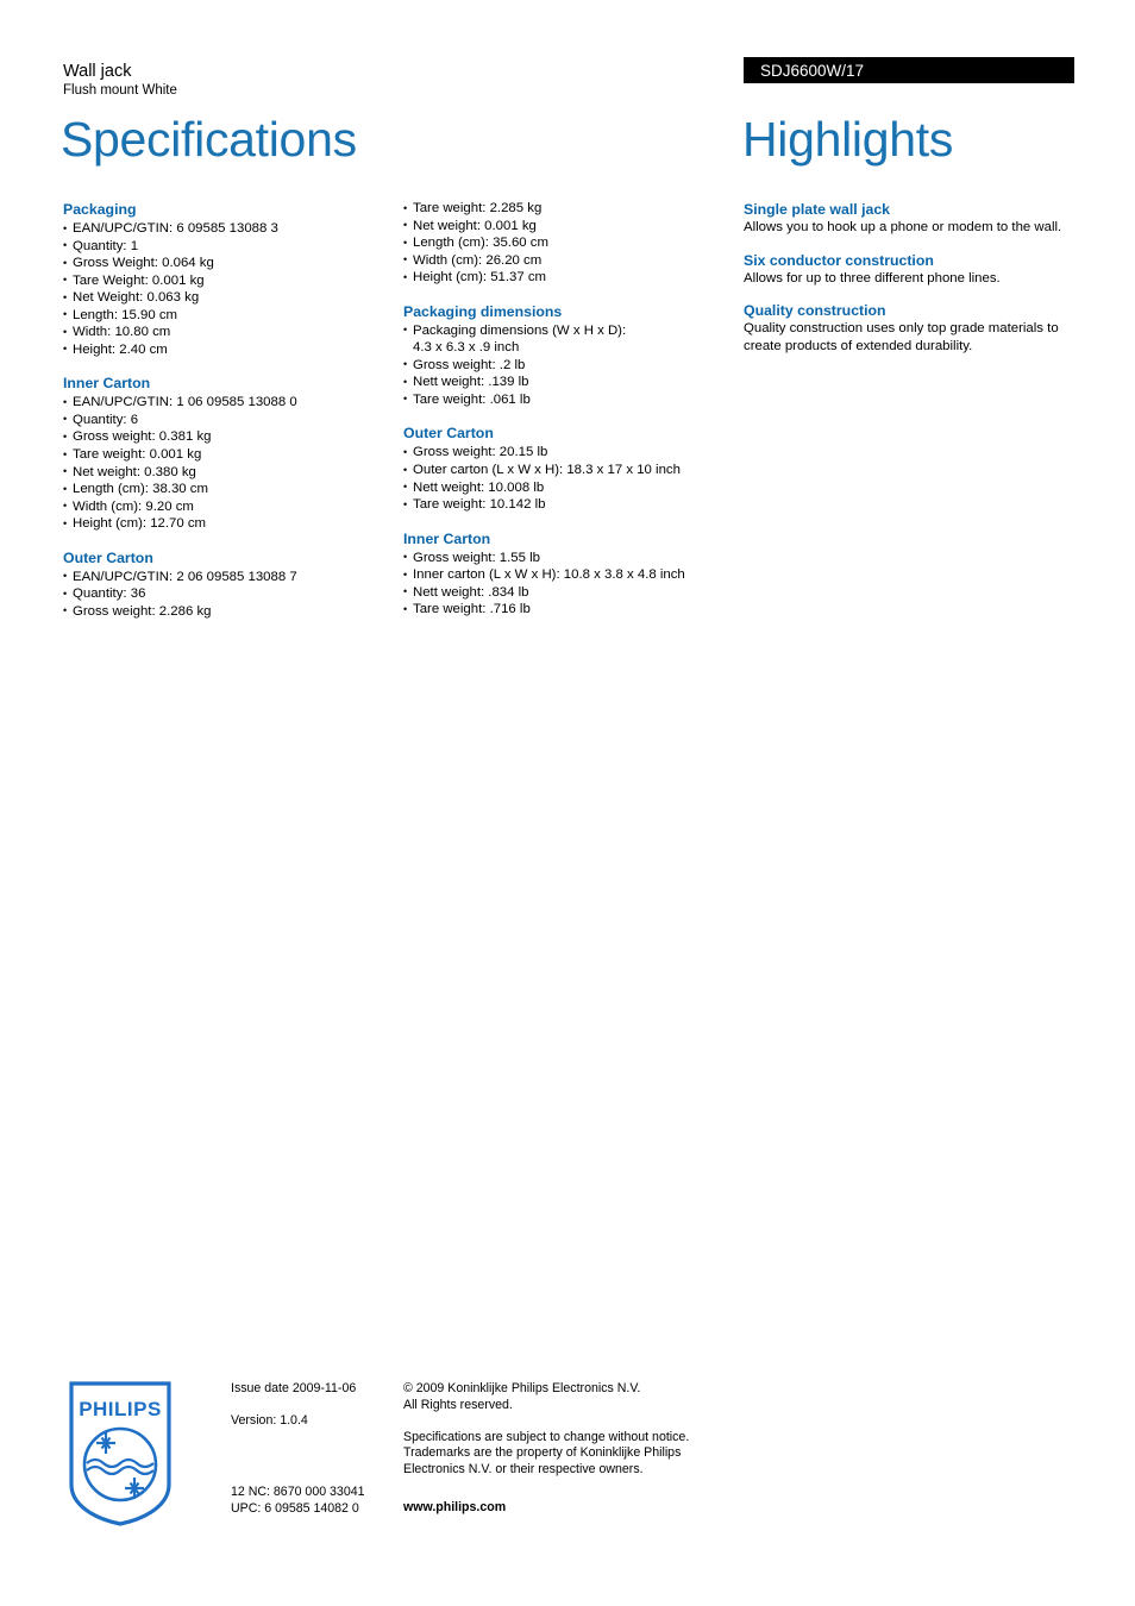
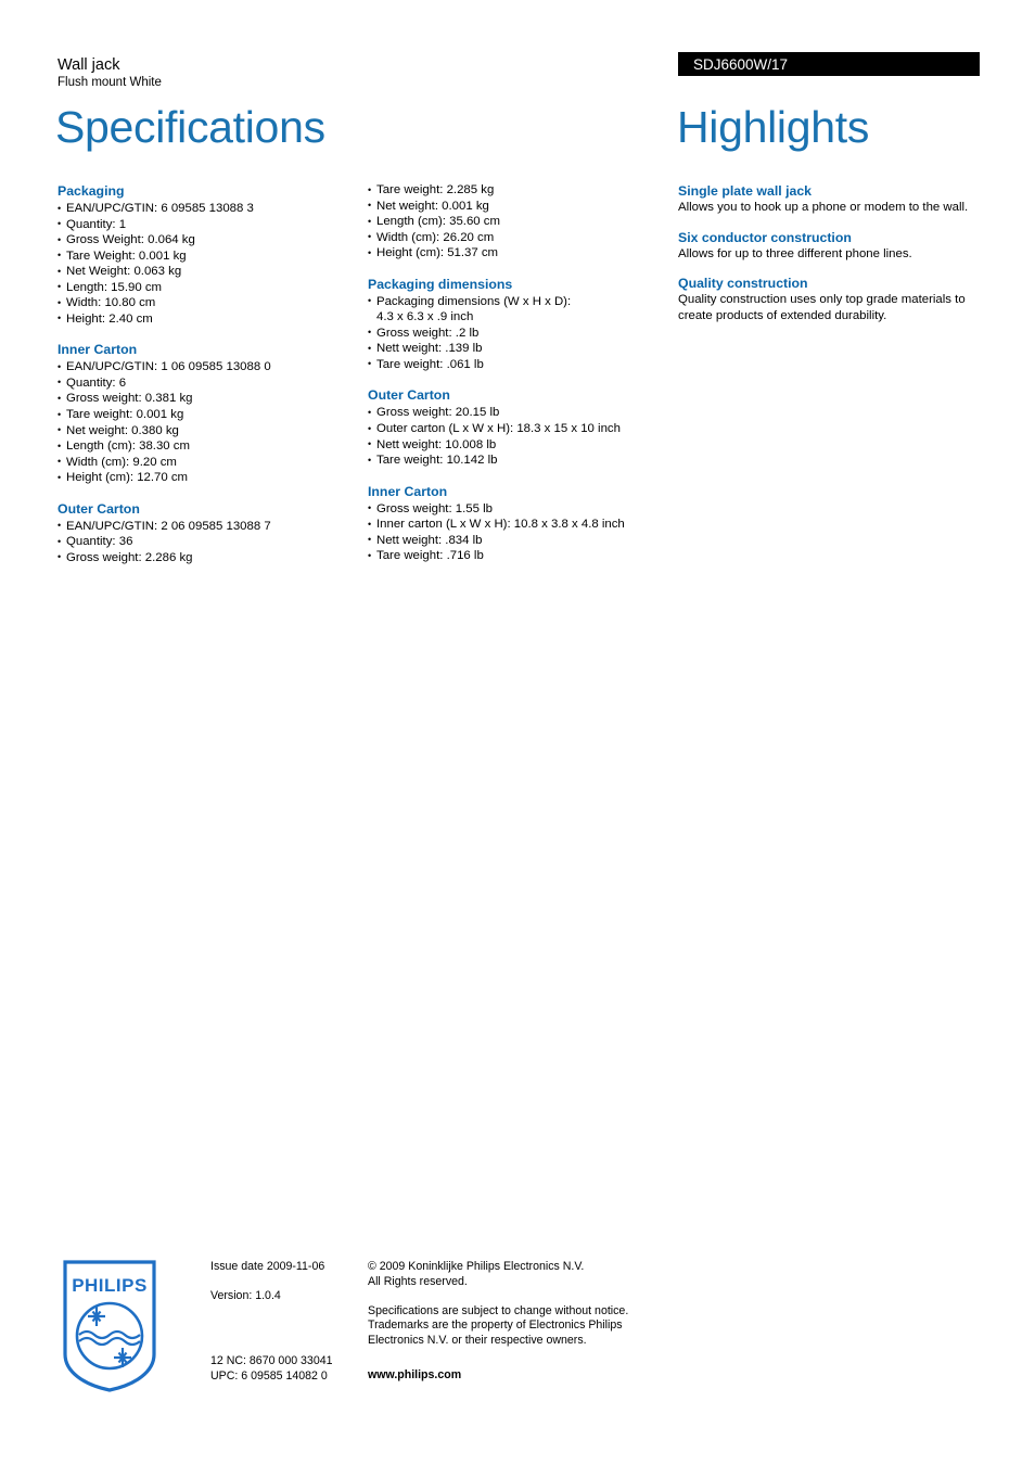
  Wall jack
  Flush mount White
  Specifications
  SDJ6600W/17
  Highlights
  Packaging
  EAN/UPC/GTIN: 6 09585 13088 3
  Quantity: 1
  Gross Weight: 0.064 kg
  Tare Weight: 0.001 kg
  Net Weight: 0.063 kg
  Length: 15.90 cm
  Width: 10.80 cm
  Height: 2.40 cm
  Inner Carton
  EAN/UPC/GTIN: 1 06 09585 13088 0
  Quantity: 6
  Gross weight: 0.381 kg
  Tare weight: 0.001 kg
  Net weight: 0.380 kg
  Length (cm): 38.30 cm
  Width (cm): 9.20 cm
  Height (cm): 12.70 cm
  Outer Carton
  EAN/UPC/GTIN: 2 06 09585 13088 7
  Quantity: 36
  Gross weight: 2.286 kg
  Tare weight: 2.285 kg
  Net weight: 0.001 kg
  Length (cm): 35.60 cm
  Width (cm): 26.20 cm
  Height (cm): 51.37 cm
  Packaging dimensions
  Packaging dimensions (W x H x D):
  4.3 x 6.3 x .9 inch
  Gross weight: .2 lb
  Nett weight: .139 lb
  Tare weight: .061 lb
  Outer Carton
  Gross weight: 20.15 lb
- Outer carton (L x W x H): 18.3 x 17 x 10 inch
+ Outer carton (L x W x H): 18.3 x 15 x 10 inch
  Nett weight: 10.008 lb
  Tare weight: 10.142 lb
  Inner Carton
  Gross weight: 1.55 lb
  Inner carton (L x W x H): 10.8 x 3.8 x 4.8 inch
  Nett weight: .834 lb
  Tare weight: .716 lb
  Single plate wall jack
  Allows you to hook up a phone or modem to the wall.
  Six conductor construction
  Allows for up to three different phone lines.
  Quality construction
  Quality construction uses only top grade materials to create products of extended durability.
  PHILIPS
  Issue date 2009-11-06
  Version: 1.0.4
  12 NC: 8670 000 33041
  UPC: 6 09585 14082 0
  © 2009 Koninklijke Philips Electronics N.V.
  All Rights reserved.
  Specifications are subject to change without notice.
- Trademarks are the property of Koninklijke Philips
+ Trademarks are the property of Electronics Philips
  Electronics N.V. or their respective owners.
  www.philips.com
